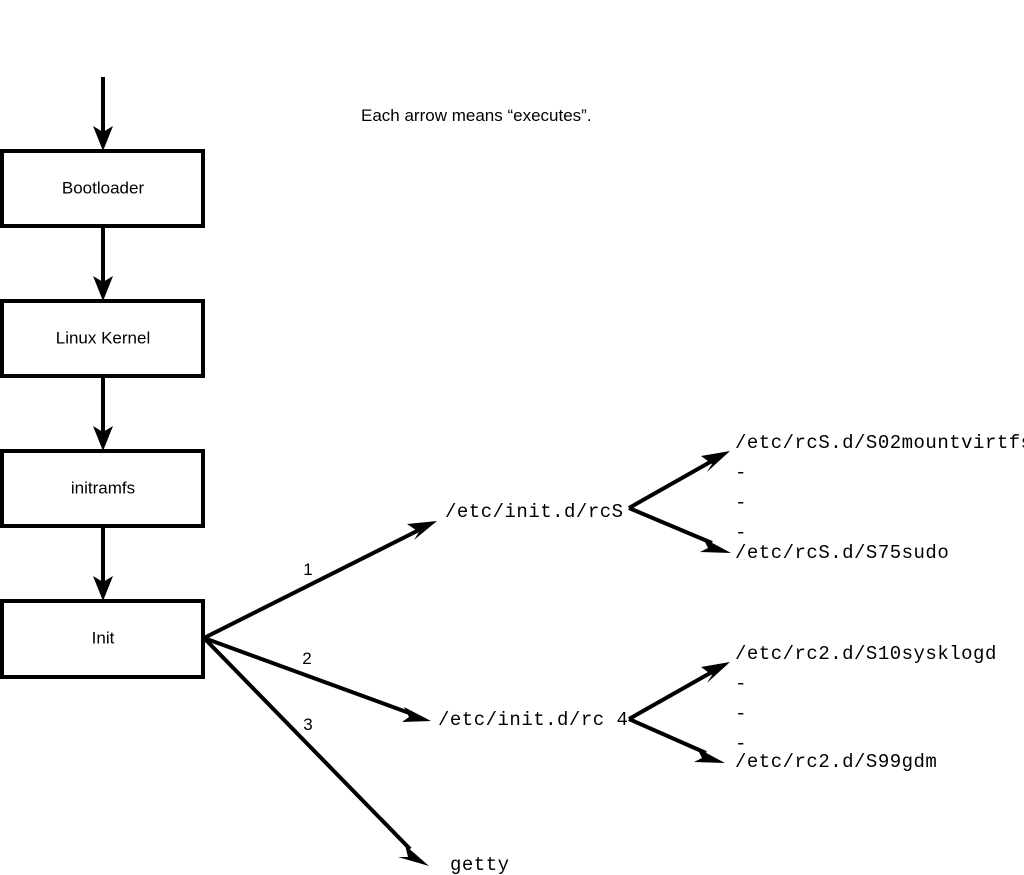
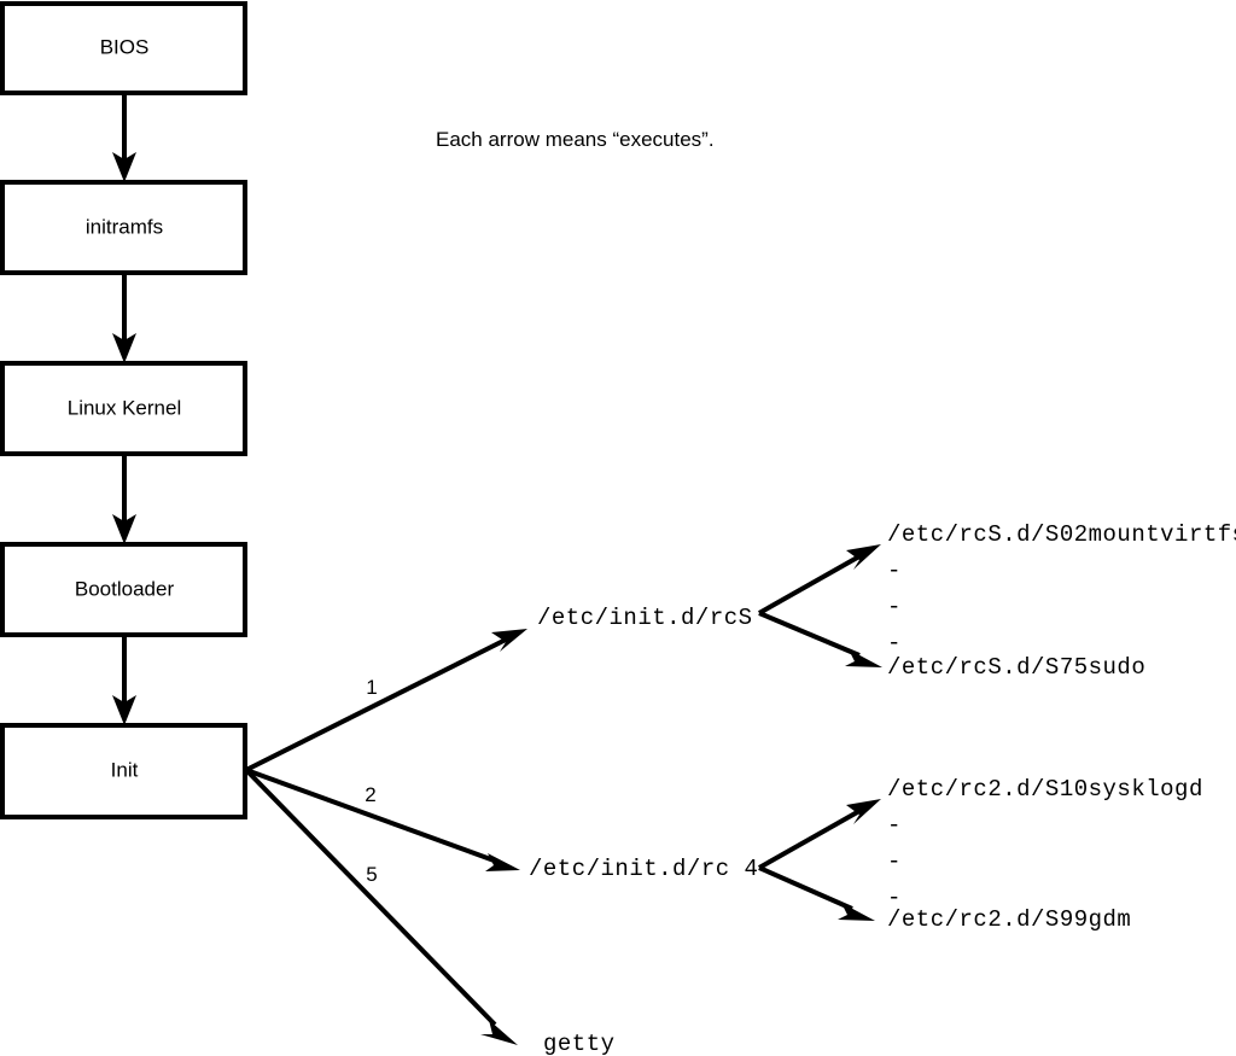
+ BIOS
- Bootloader
+ initramfs
  Linux Kernel
- initramfs
+ Bootloader
  Init
  Each arrow means “executes”.
  1
  2
- 3
+ 5
  /etc/init.d/rcS
  /etc/init.d/rc 4
  getty
  /etc/rcS.d/S02mountvirtf
  -
  -
  -
  /etc/rcS.d/S75sudo
  /etc/rc2.d/S10sysklogd
  -
  -
  -
  /etc/rc2.d/S99gdm
